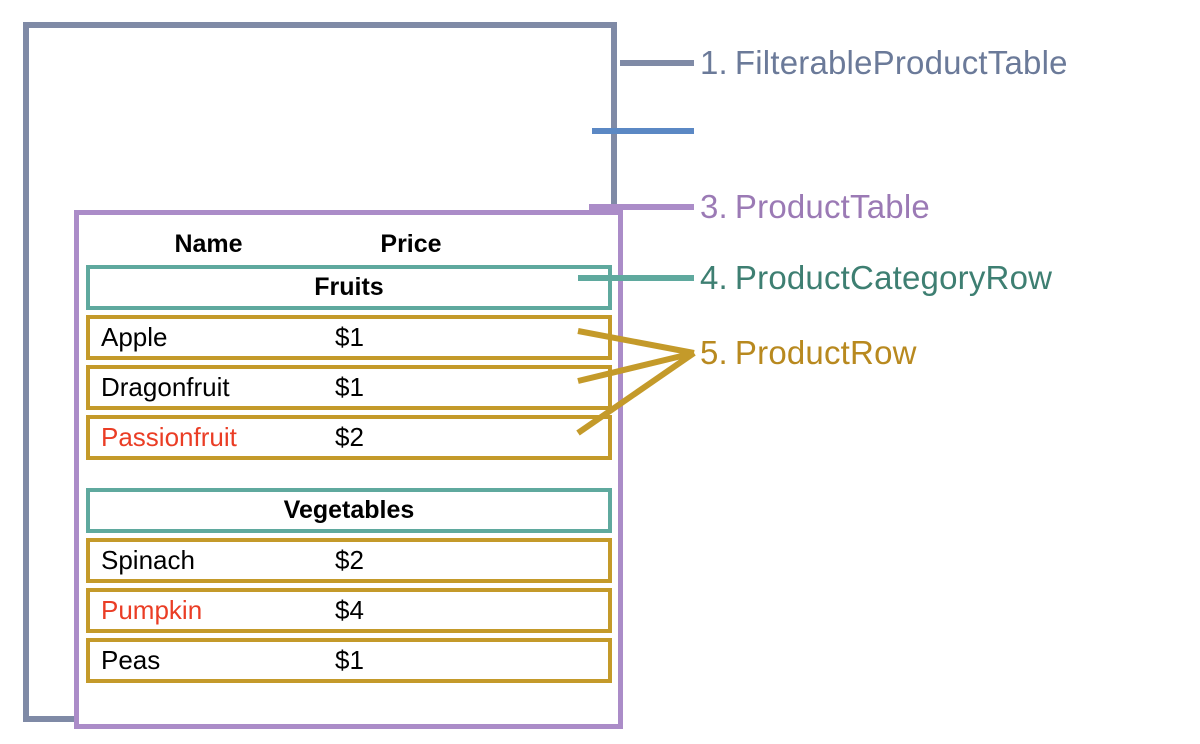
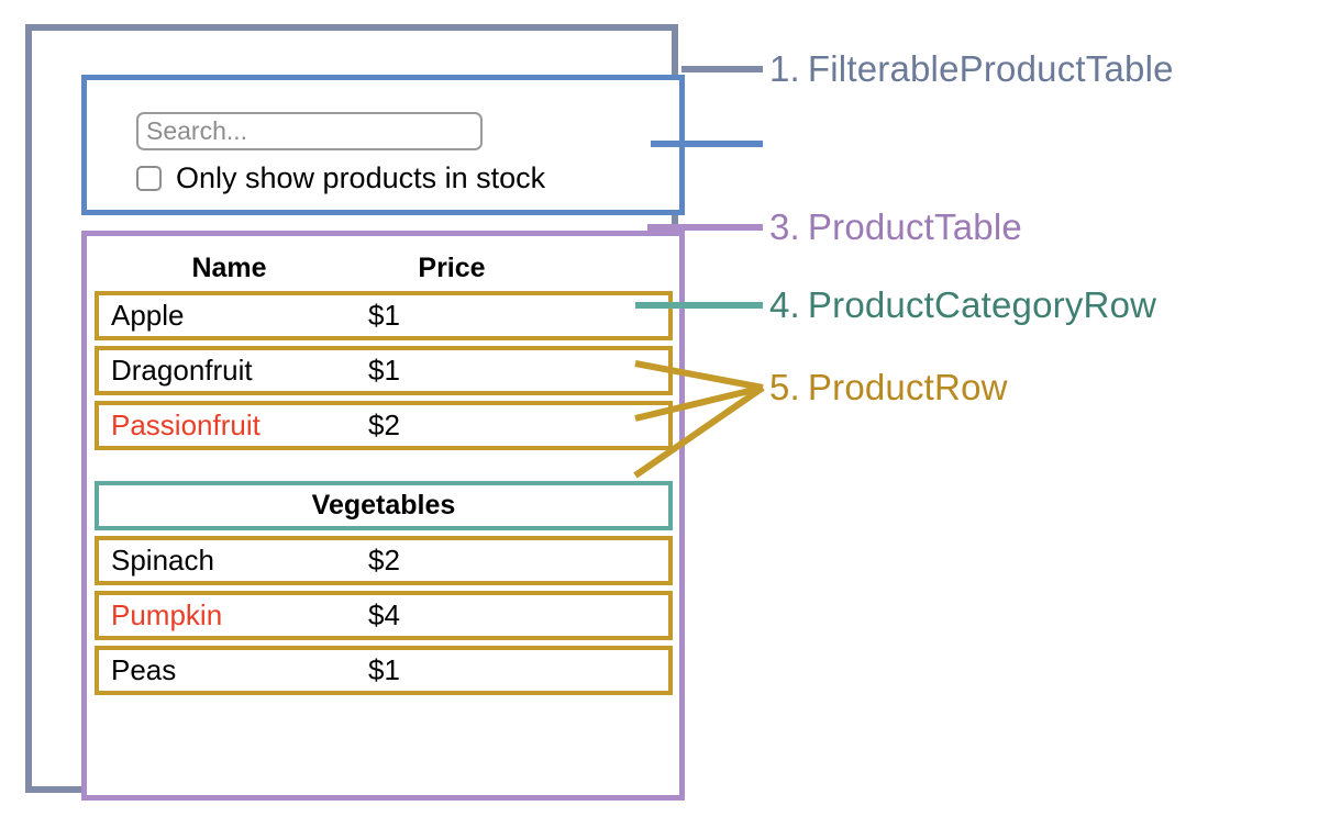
+ Search...
+ Only show products in stock
  Name
  Price
- Fruits
  Apple
  $1
  Dragonfruit
  $1
  Passionfruit
  $2
  Vegetables
  Spinach
  $2
  Pumpkin
  $4
  Peas
  $1
  1. FilterableProductTable
  3. ProductTable
  4. ProductCategoryRow
  5. ProductRow
